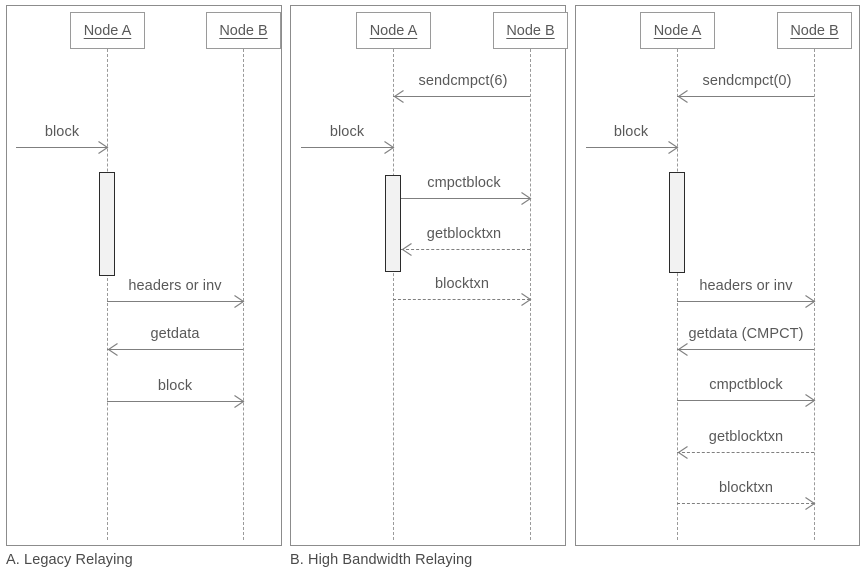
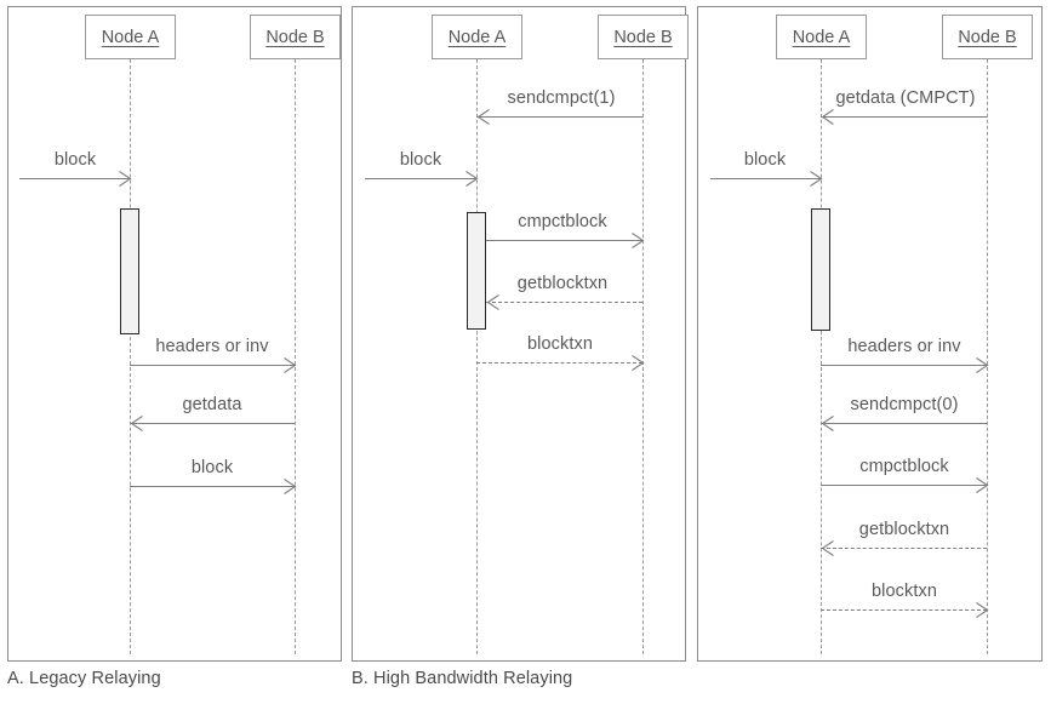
  Node A
  Node B
  block
  headers or inv
  getdata
  block
  A. Legacy Relaying
  Node A
  Node B
- sendcmpct(6)
+ sendcmpct(1)
  block
  cmpctblock
  getblocktxn
  blocktxn
  B. High Bandwidth Relaying
  Node A
  Node B
- sendcmpct(0)
+ getdata (CMPCT)
  block
  headers or inv
- getdata (CMPCT)
+ sendcmpct(0)
  cmpctblock
  getblocktxn
  blocktxn
